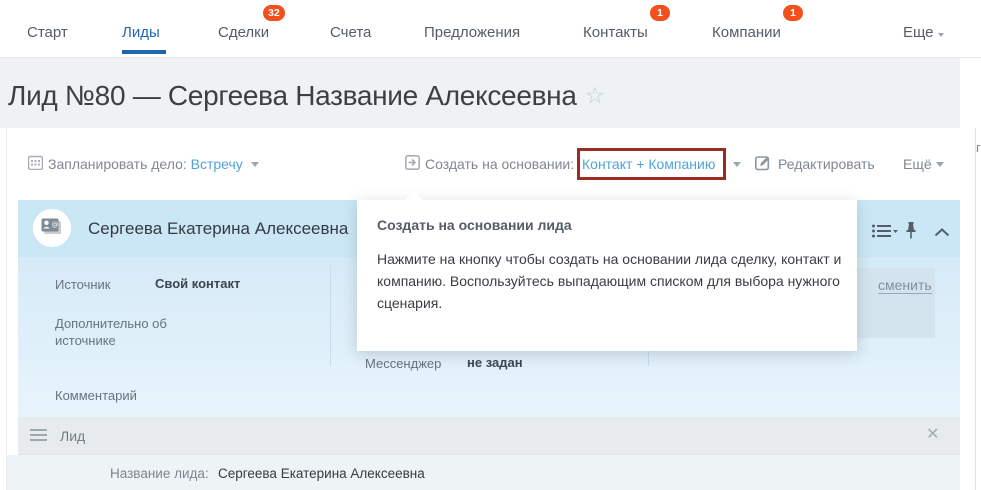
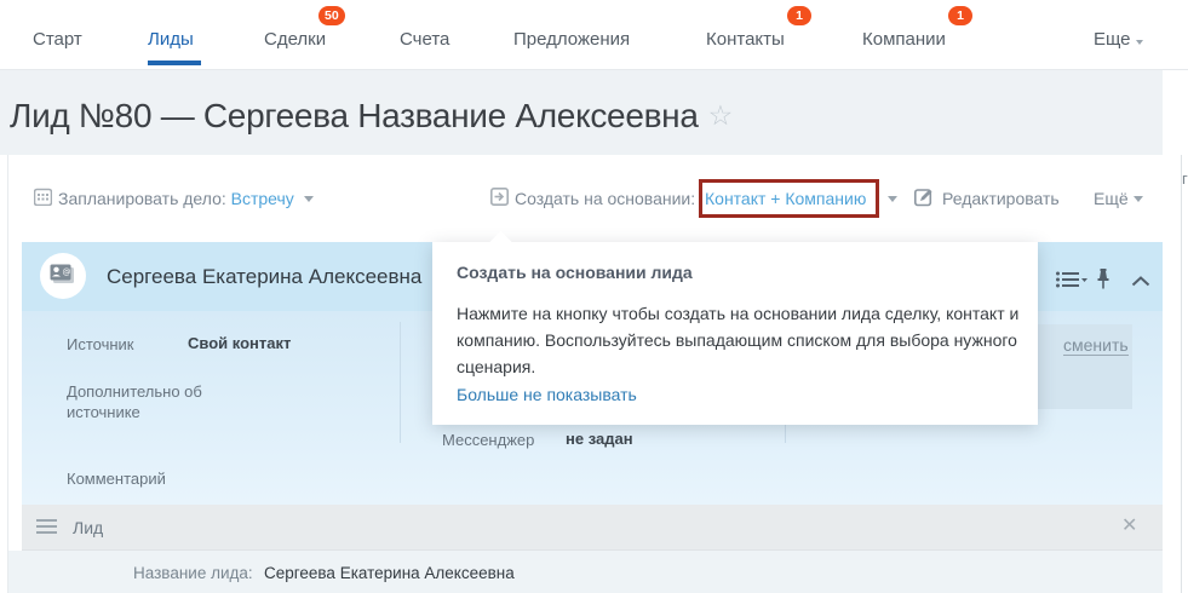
  Старт
  Лиды
  Сделки
- 32
+ 50
  Счета
  Предложения
  Контакты
  1
  Компании
  1
  Еще
  Лид №80 — Сергеева Название Алексеевна ☆
  г
  Запланировать дело: Встречу
  Создать на основании:
  Контакт + Компанию
  Редактировать
  Ещё
  @
  Сергеева Екатерина Алексеевна
  Источник
  Свой контакт
  Дополнительно об источнике
  Комментарий
  Мессенджер
  не задан
  сменить
  Создать на основании лида
  Нажмите на кнопку чтобы создать на основании лида сделку, контакт и компанию. Воспользуйтесь выпадающим списком для выбора нужного сценария.
+ Больше не показывать
  Лид
  ✕
  Название лида:
  Сергеева Екатерина Алексеевна
